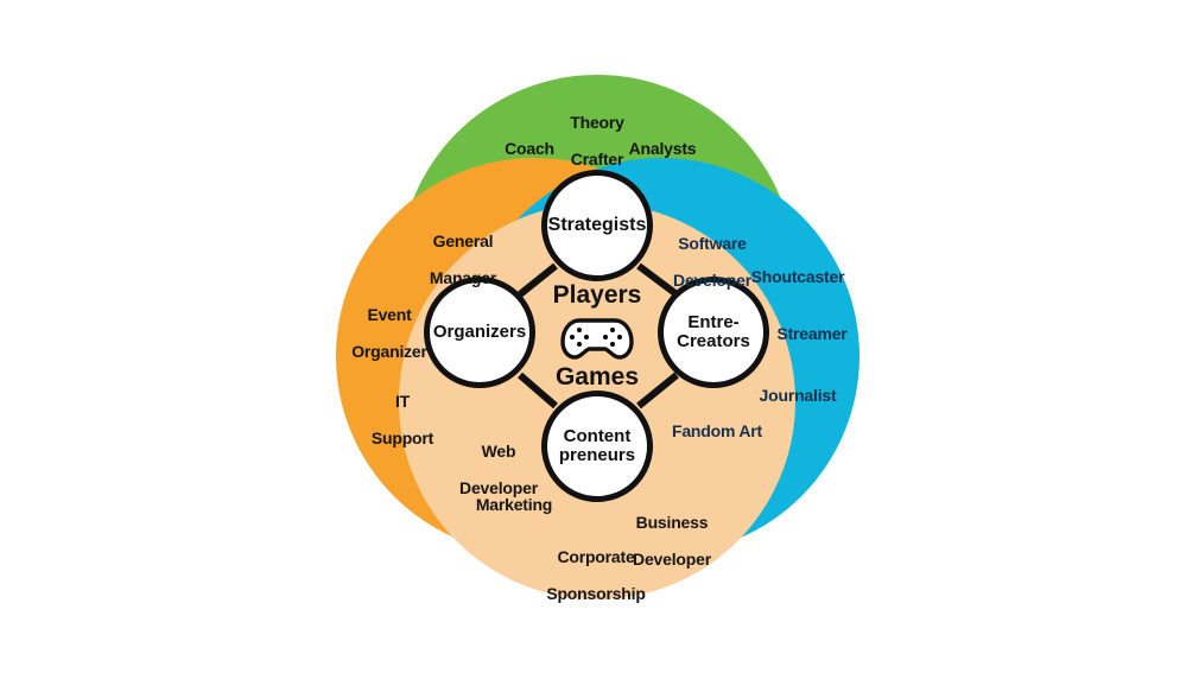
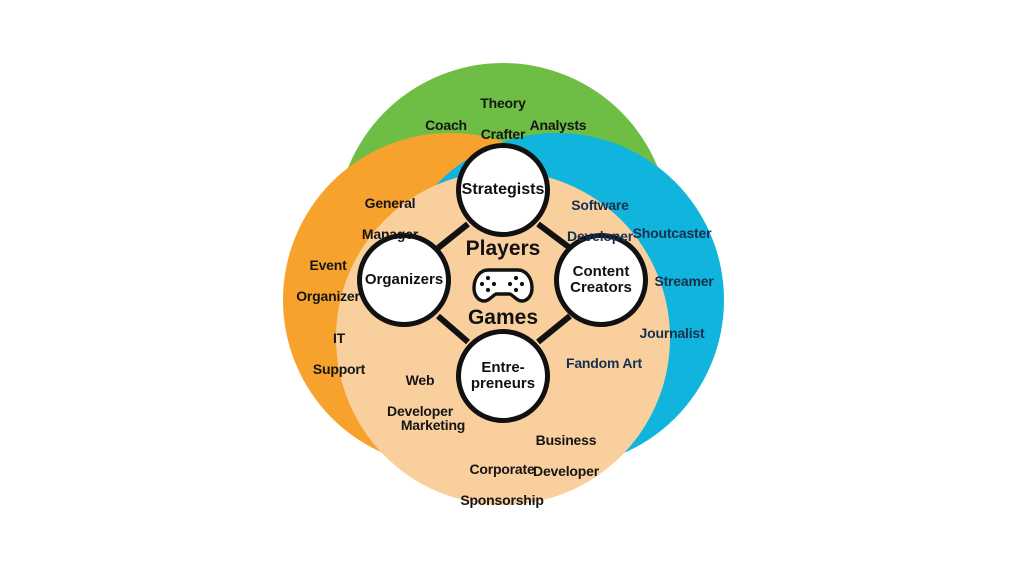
  Strategists
  Organizers
- Entre-
+ Content
  Creators
- Content
+ Entre-
  preneurs
  Players
  Games
  Theory
  Crafter
  Coach
  Analysts
  Software
  Developer
  Shoutcaster
  Streamer
  Journalist
  Fandom Art
  Business
  Developer
  Corporate
  Sponsorship
  Marketing
  Web
  Developer
  IT
  Support
  Event
  Organizer
  General
  Manager
